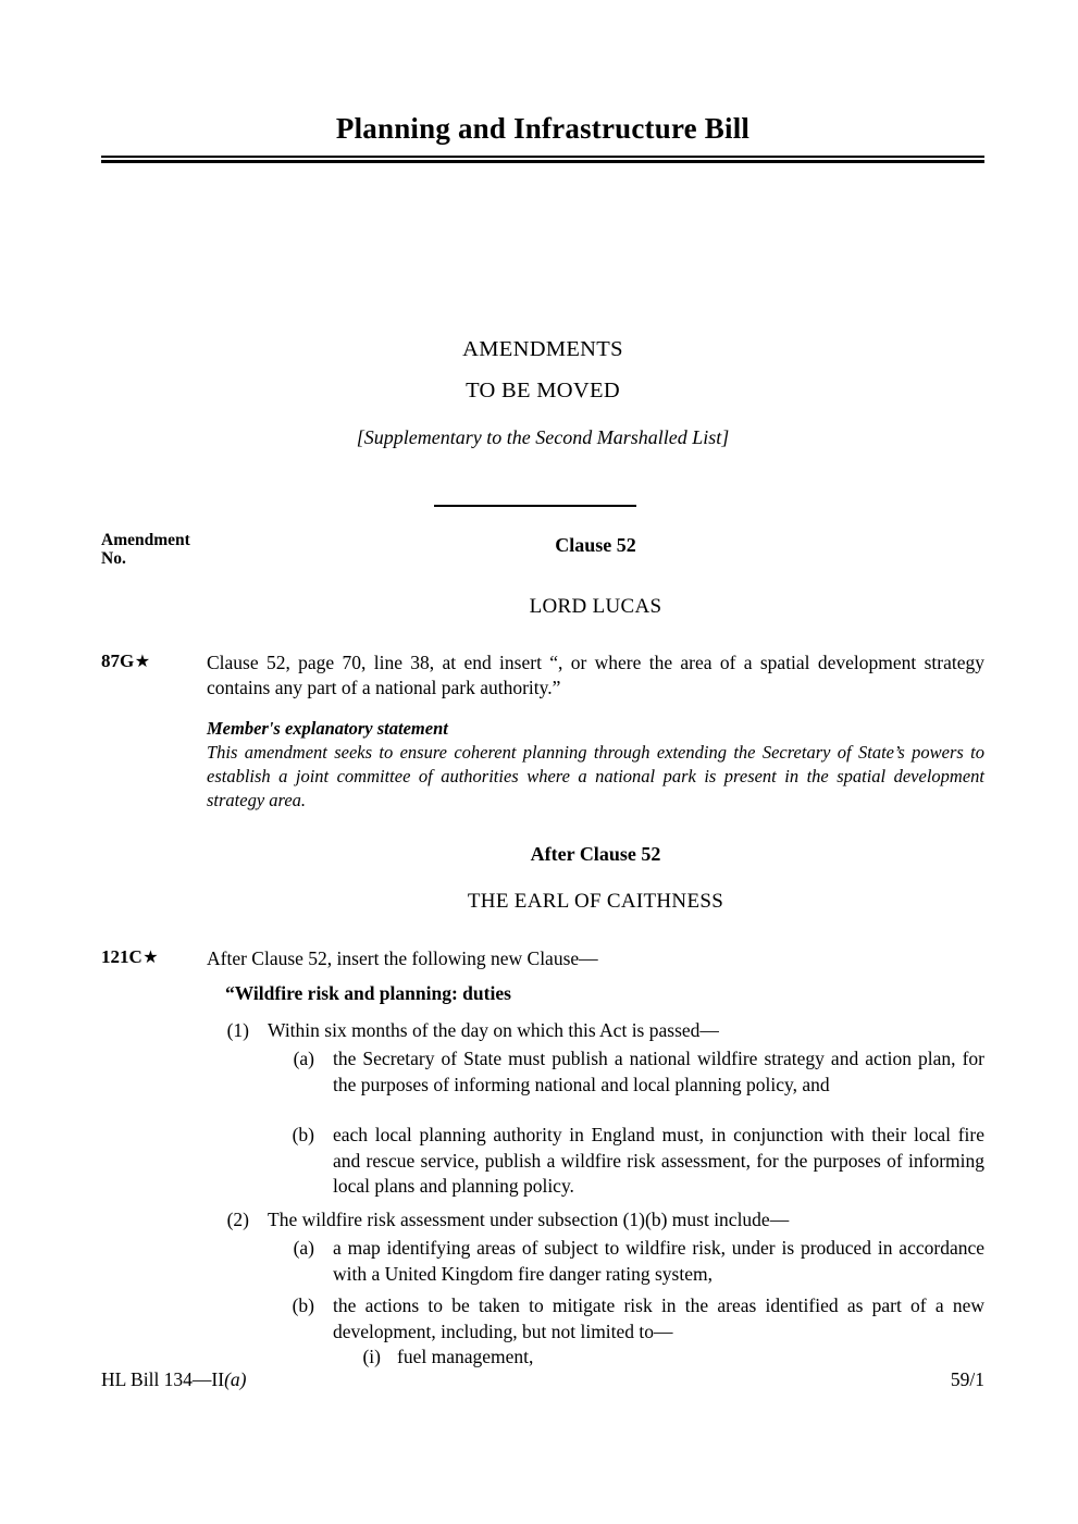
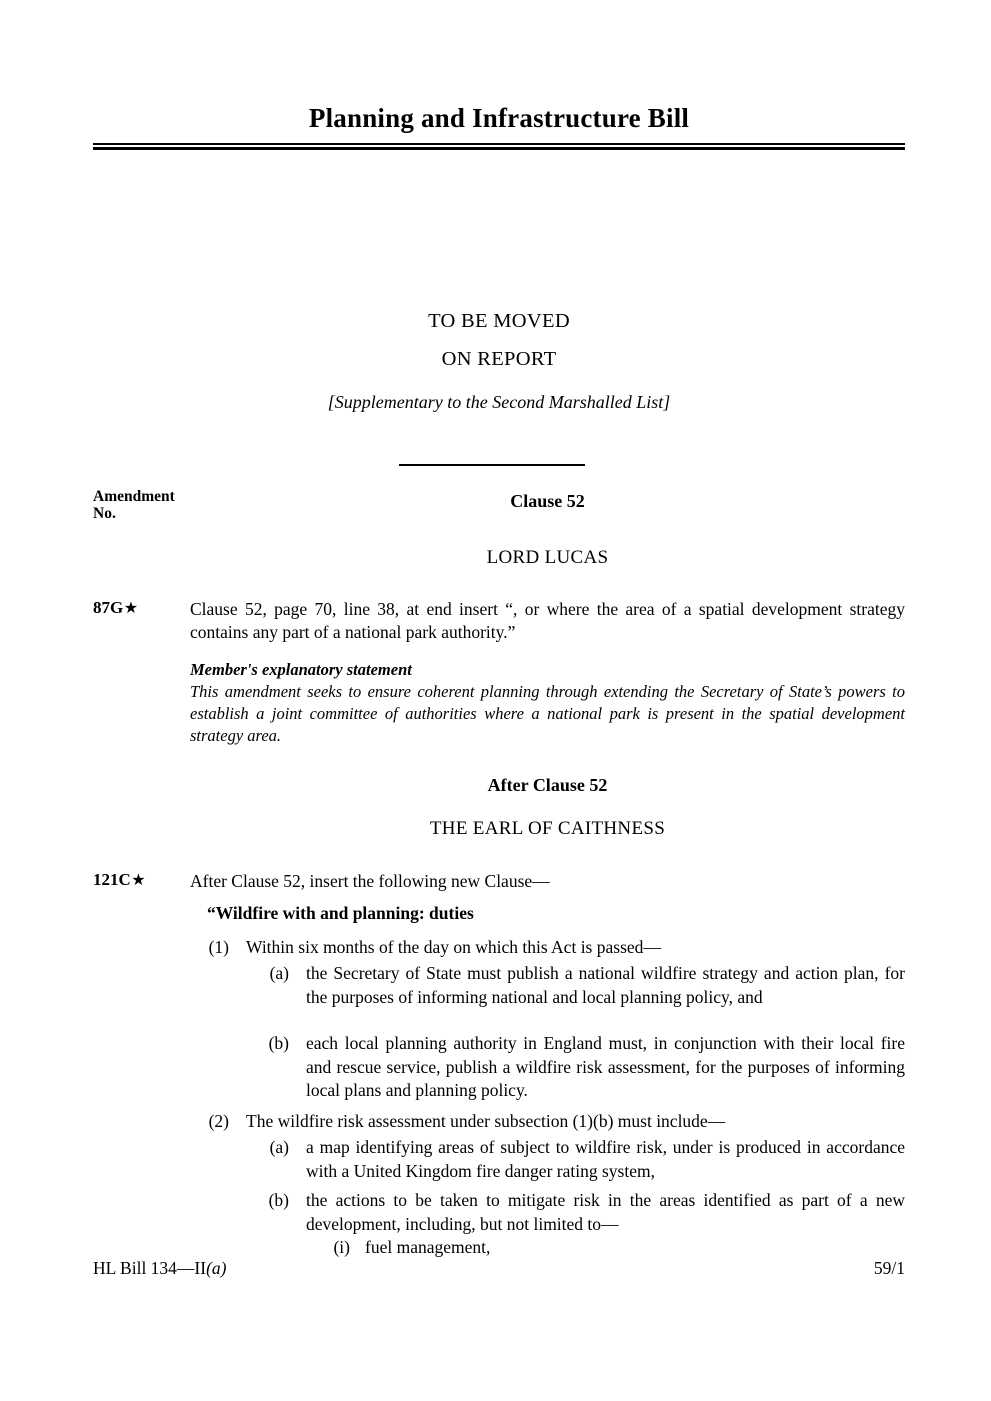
  Planning and Infrastructure Bill
- AMENDMENTS
  TO BE MOVED
+ ON REPORT
  [Supplementary to the Second Marshalled List]
  Amendment
  No.
  Clause 52
  LORD LUCAS
  87G★
  Clause 52, page 70, line 38, at end insert “, or where the area of a spatial development strategy contains any part of a national park authority.”
  Member's explanatory statement
  This amendment seeks to ensure coherent planning through extending the Secretary of State’s powers to establish a joint committee of authorities where a national park is present in the spatial development strategy area.
  After Clause 52
  THE EARL OF CAITHNESS
  121C★
  After Clause 52, insert the following new Clause—
- “Wildfire risk and planning: duties
+ “Wildfire with and planning: duties
  (1)
  Within six months of the day on which this Act is passed—
  (a)
  the Secretary of State must publish a national wildfire strategy and action plan, for the purposes of informing national and local planning policy, and
  (b)
  each local planning authority in England must, in conjunction with their local fire and rescue service, publish a wildfire risk assessment, for the purposes of informing local plans and planning policy.
  (2)
  The wildfire risk assessment under subsection (1)(b) must include—
  (a)
  a map identifying areas of subject to wildfire risk, under is produced in accordance with a United Kingdom fire danger rating system,
  (b)
  the actions to be taken to mitigate risk in the areas identified as part of a new development, including, but not limited to—
  (i)
  fuel management,
  HL Bill 134—II(a)
  59/1
